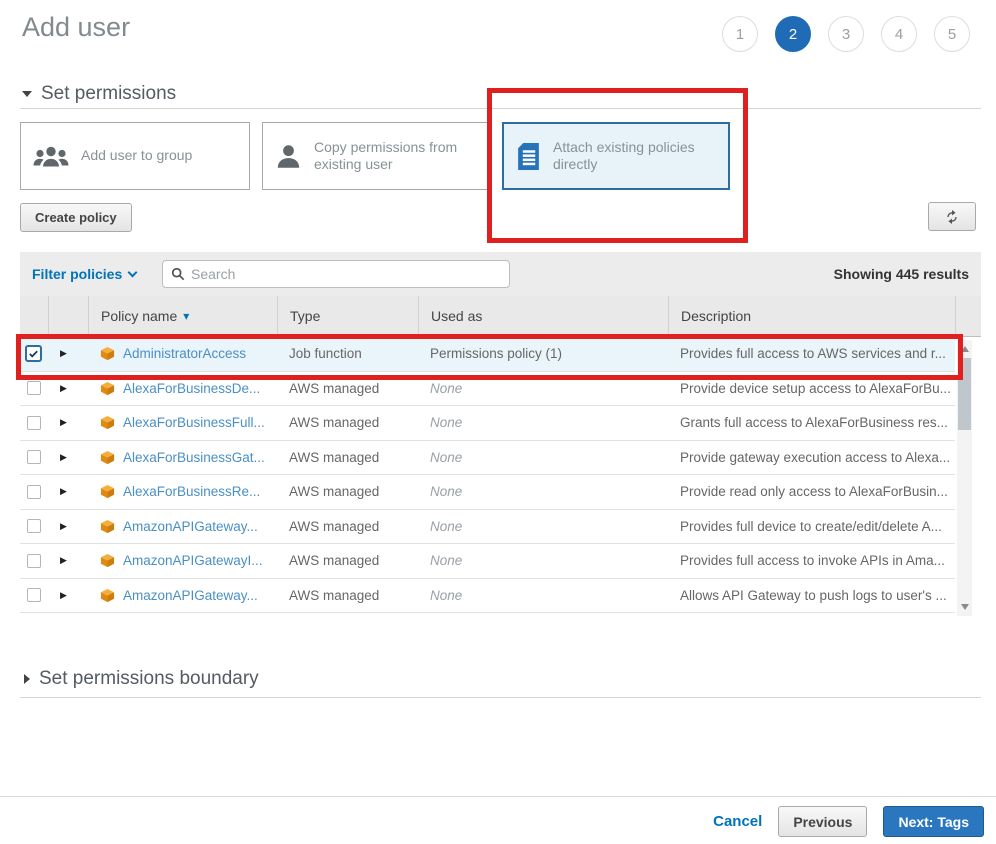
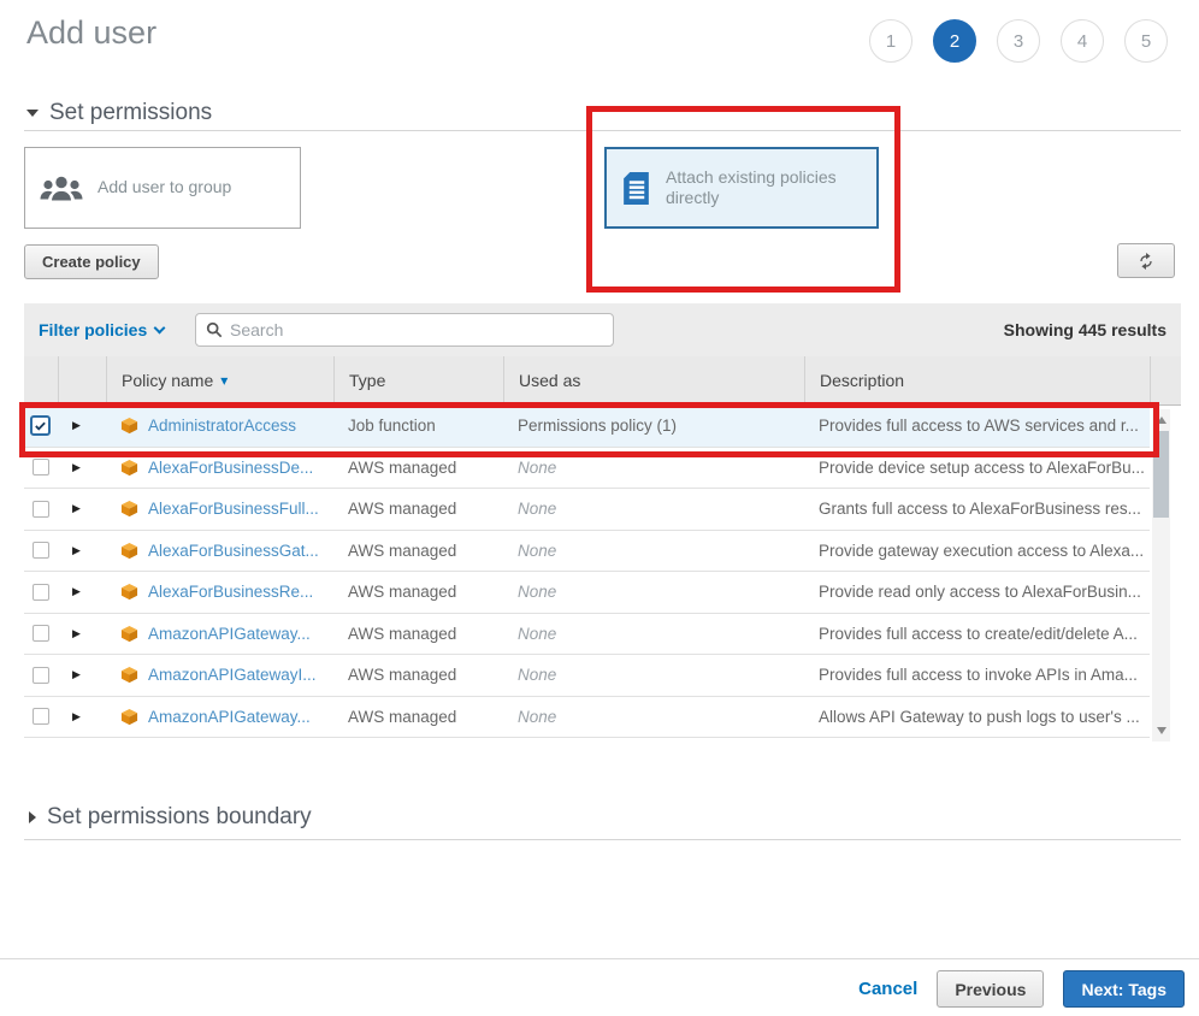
  Add user
  1
  2
  3
  4
  5
  Set permissions
  Add user to group
- Copy permissions from existing user
  Attach existing policies directly
  Create policy
  Filter policies
  Search
  Showing 445 results
  Policy name
  ▾
  Type
  Used as
  Description
  ▶
  AdministratorAccess
  Job function
  Permissions policy (1)
  Provides full access to AWS services and r...
  ▶
  AlexaForBusinessDe...
  AWS managed
  None
  Provide device setup access to AlexaForBu...
  ▶
  AlexaForBusinessFull...
  AWS managed
  None
  Grants full access to AlexaForBusiness res...
  ▶
  AlexaForBusinessGat...
  AWS managed
  None
  Provide gateway execution access to Alexa...
  ▶
  AlexaForBusinessRe...
  AWS managed
  None
  Provide read only access to AlexaForBusin...
  ▶
  AmazonAPIGateway...
  AWS managed
  None
- Provides full device to create/edit/delete A...
+ Provides full access to create/edit/delete A...
  ▶
  AmazonAPIGatewayI...
  AWS managed
  None
  Provides full access to invoke APIs in Ama...
  ▶
  AmazonAPIGateway...
  AWS managed
  None
  Allows API Gateway to push logs to user's ...
  Set permissions boundary
  Cancel
  Previous
  Next: Tags
